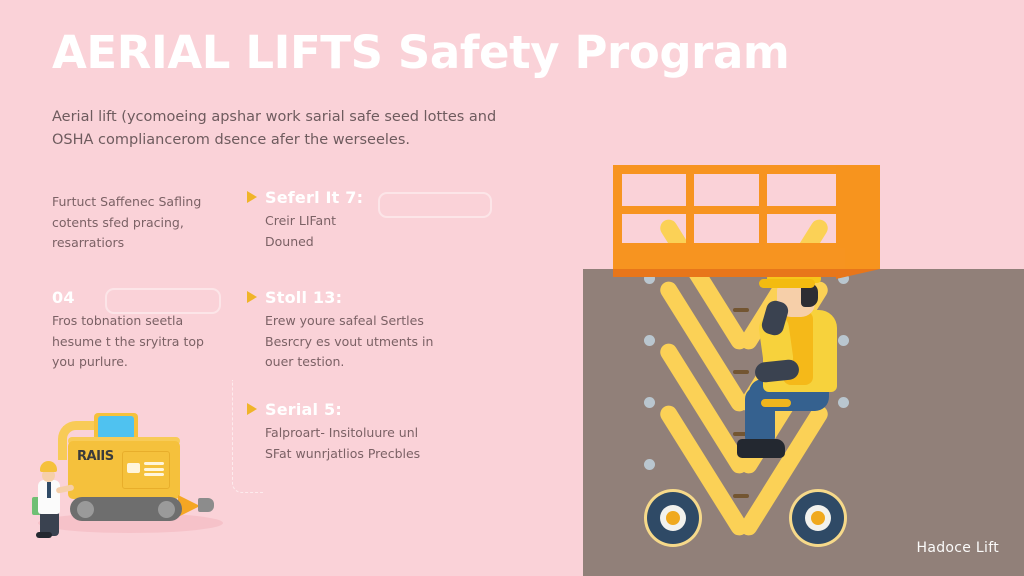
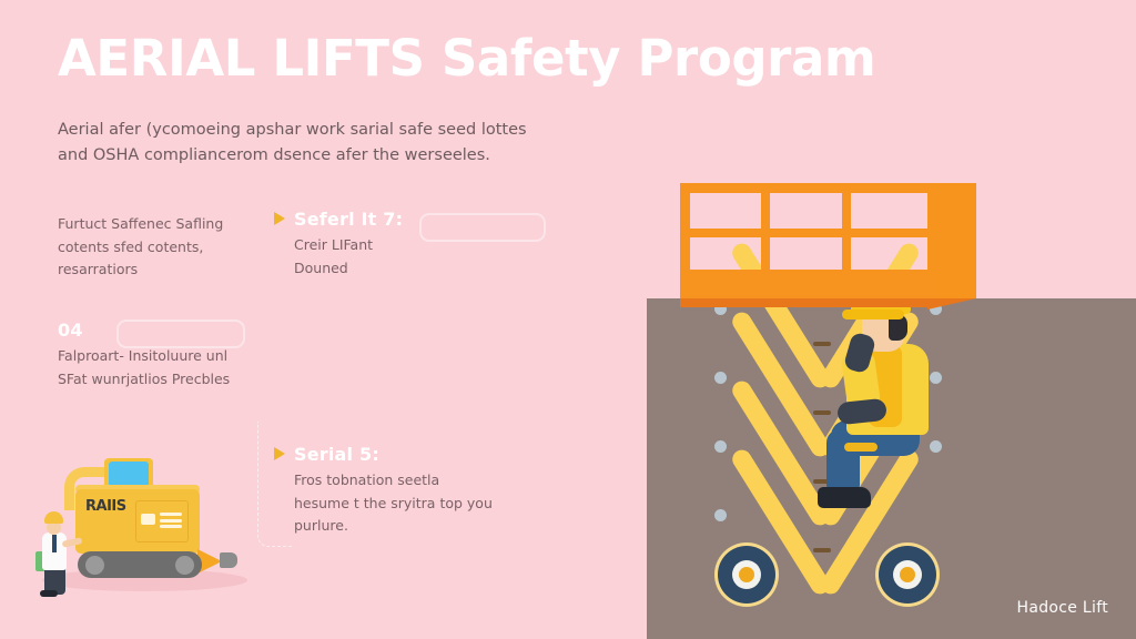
  Hadoce Lift
  AERIAL LIFTS Safety Program
- Aerial lift (ycomoeing apshar work sarial safe seed lottes and OSHA compliancerom dsence afer the werseeles.
+ Aerial afer (ycomoeing apshar work sarial safe seed lottes and OSHA compliancerom dsence afer the werseeles.
- Furtuct Saffenec Safling cotents sfed pracing, resarratiors
+ Furtuct Saffenec Safling cotents sfed cotents, resarratiors
  Seferl It 7:
  Creir LIFant Douned
  04
- Fros tobnation seetla hesume t the sryitra top you purlure.
+ Falproart- Insitoluure unl SFat wunrjatlios Precbles
- Stoll 13:
- Erew youre safeal Sertles Besrcry es vout utments in ouer testion.
  Serial 5:
- Falproart- Insitoluure unl SFat wunrjatlios Precbles
+ Fros tobnation seetla hesume t the sryitra top you purlure.
  RAIIS
